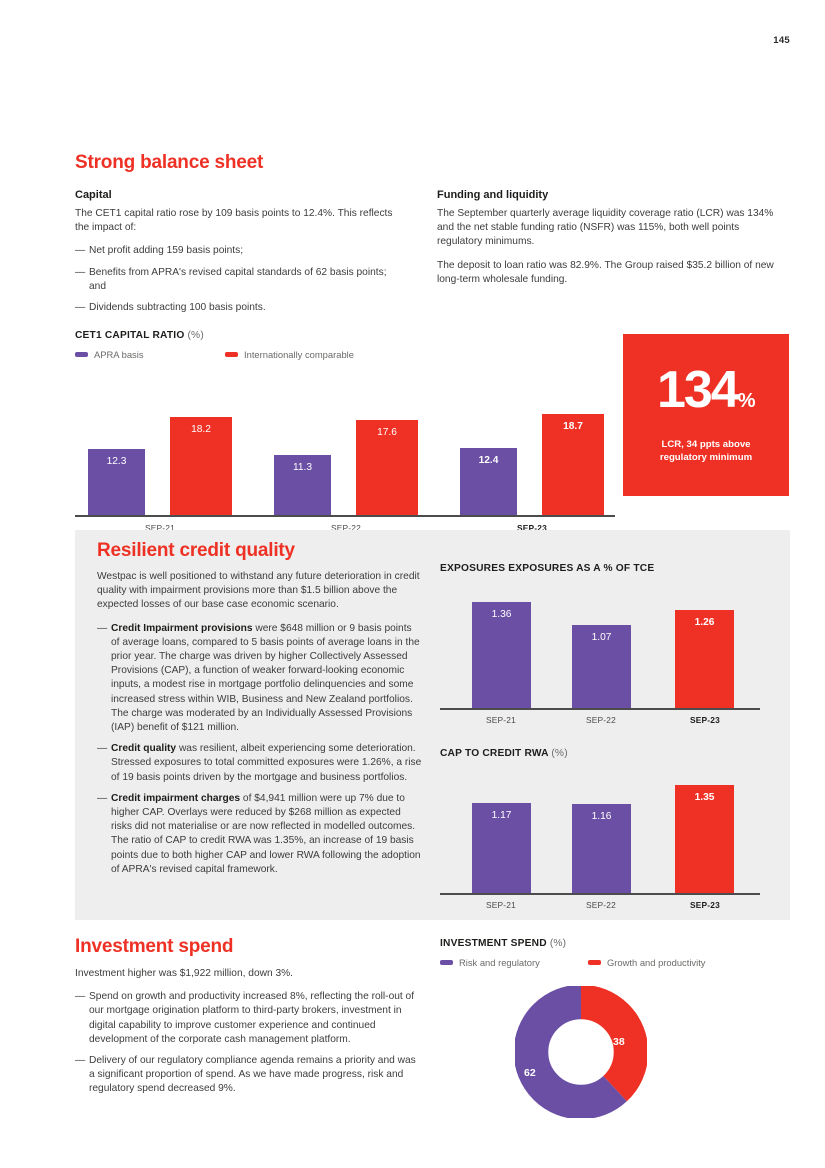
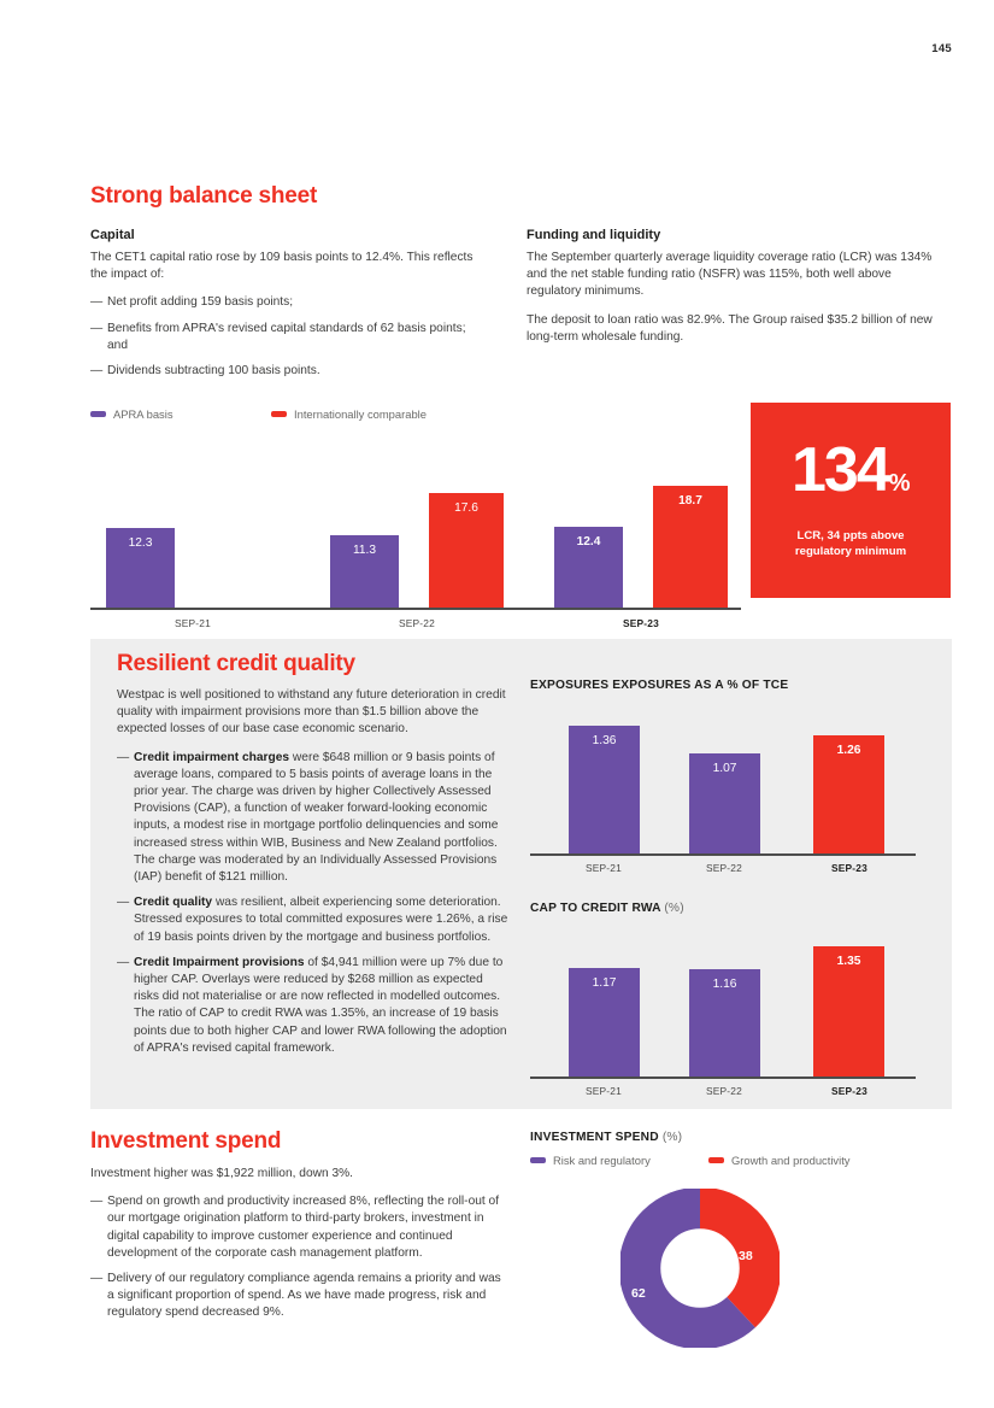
  145
  Strong balance sheet
  Capital
  The CET1 capital ratio rose by 109 basis points to 12.4%. This reflects the impact of:
  Net profit adding 159 basis points;
  Benefits from APRA's revised capital standards of 62 basis points; and
  Dividends subtracting 100 basis points.
  Funding and liquidity
- The September quarterly average liquidity coverage ratio (LCR) was 134% and the net stable funding ratio (NSFR) was 115%, both well points regulatory minimums.
+ The September quarterly average liquidity coverage ratio (LCR) was 134% and the net stable funding ratio (NSFR) was 115%, both well above regulatory minimums.
  The deposit to loan ratio was 82.9%. The Group raised $35.2 billion of new long-term wholesale funding.
- CET1 CAPITAL RATIO (%)
  APRA basis
  Internationally comparable
  12.3
- 18.2
  11.3
  17.6
  12.4
  18.7
  SEP-21
  SEP-22
  SEP-23
  134
  %
  LCR, 34 ppts above
  regulatory minimum
  Resilient credit quality
  Westpac is well positioned to withstand any future deterioration in credit quality with impairment provisions more than $1.5 billion above the expected losses of our base case economic scenario.
- Credit Impairment provisions were $648 million or 9 basis points of average loans, compared to 5 basis points of average loans in the prior year. The charge was driven by higher Collectively Assessed Provisions (CAP), a function of weaker forward-looking economic inputs, a modest rise in mortgage portfolio delinquencies and some increased stress within WIB, Business and New Zealand portfolios. The charge was moderated by an Individually Assessed Provisions (IAP) benefit of $121 million.
+ Credit impairment charges were $648 million or 9 basis points of average loans, compared to 5 basis points of average loans in the prior year. The charge was driven by higher Collectively Assessed Provisions (CAP), a function of weaker forward-looking economic inputs, a modest rise in mortgage portfolio delinquencies and some increased stress within WIB, Business and New Zealand portfolios. The charge was moderated by an Individually Assessed Provisions (IAP) benefit of $121 million.
  Credit quality was resilient, albeit experiencing some deterioration. Stressed exposures to total committed exposures were 1.26%, a rise of 19 basis points driven by the mortgage and business portfolios.
- Credit impairment charges of $4,941 million were up 7% due to higher CAP. Overlays were reduced by $268 million as expected risks did not materialise or are now reflected in modelled outcomes. The ratio of CAP to credit RWA was 1.35%, an increase of 19 basis points due to both higher CAP and lower RWA following the adoption of APRA's revised capital framework.
+ Credit Impairment provisions of $4,941 million were up 7% due to higher CAP. Overlays were reduced by $268 million as expected risks did not materialise or are now reflected in modelled outcomes. The ratio of CAP to credit RWA was 1.35%, an increase of 19 basis points due to both higher CAP and lower RWA following the adoption of APRA's revised capital framework.
  EXPOSURES EXPOSURES AS A % OF TCE
  1.36
  1.07
  1.26
  SEP-21
  SEP-22
  SEP-23
  CAP TO CREDIT RWA (%)
  1.17
  1.16
  1.35
  SEP-21
  SEP-22
  SEP-23
  Investment spend
  Investment higher was $1,922 million, down 3%.
  Spend on growth and productivity increased 8%, reflecting the roll-out of our mortgage origination platform to third-party brokers, investment in digital capability to improve customer experience and continued development of the corporate cash management platform.
  Delivery of our regulatory compliance agenda remains a priority and was a significant proportion of spend. As we have made progress, risk and regulatory spend decreased 9%.
  INVESTMENT SPEND (%)
  Risk and regulatory
  Growth and productivity
  38
  62
